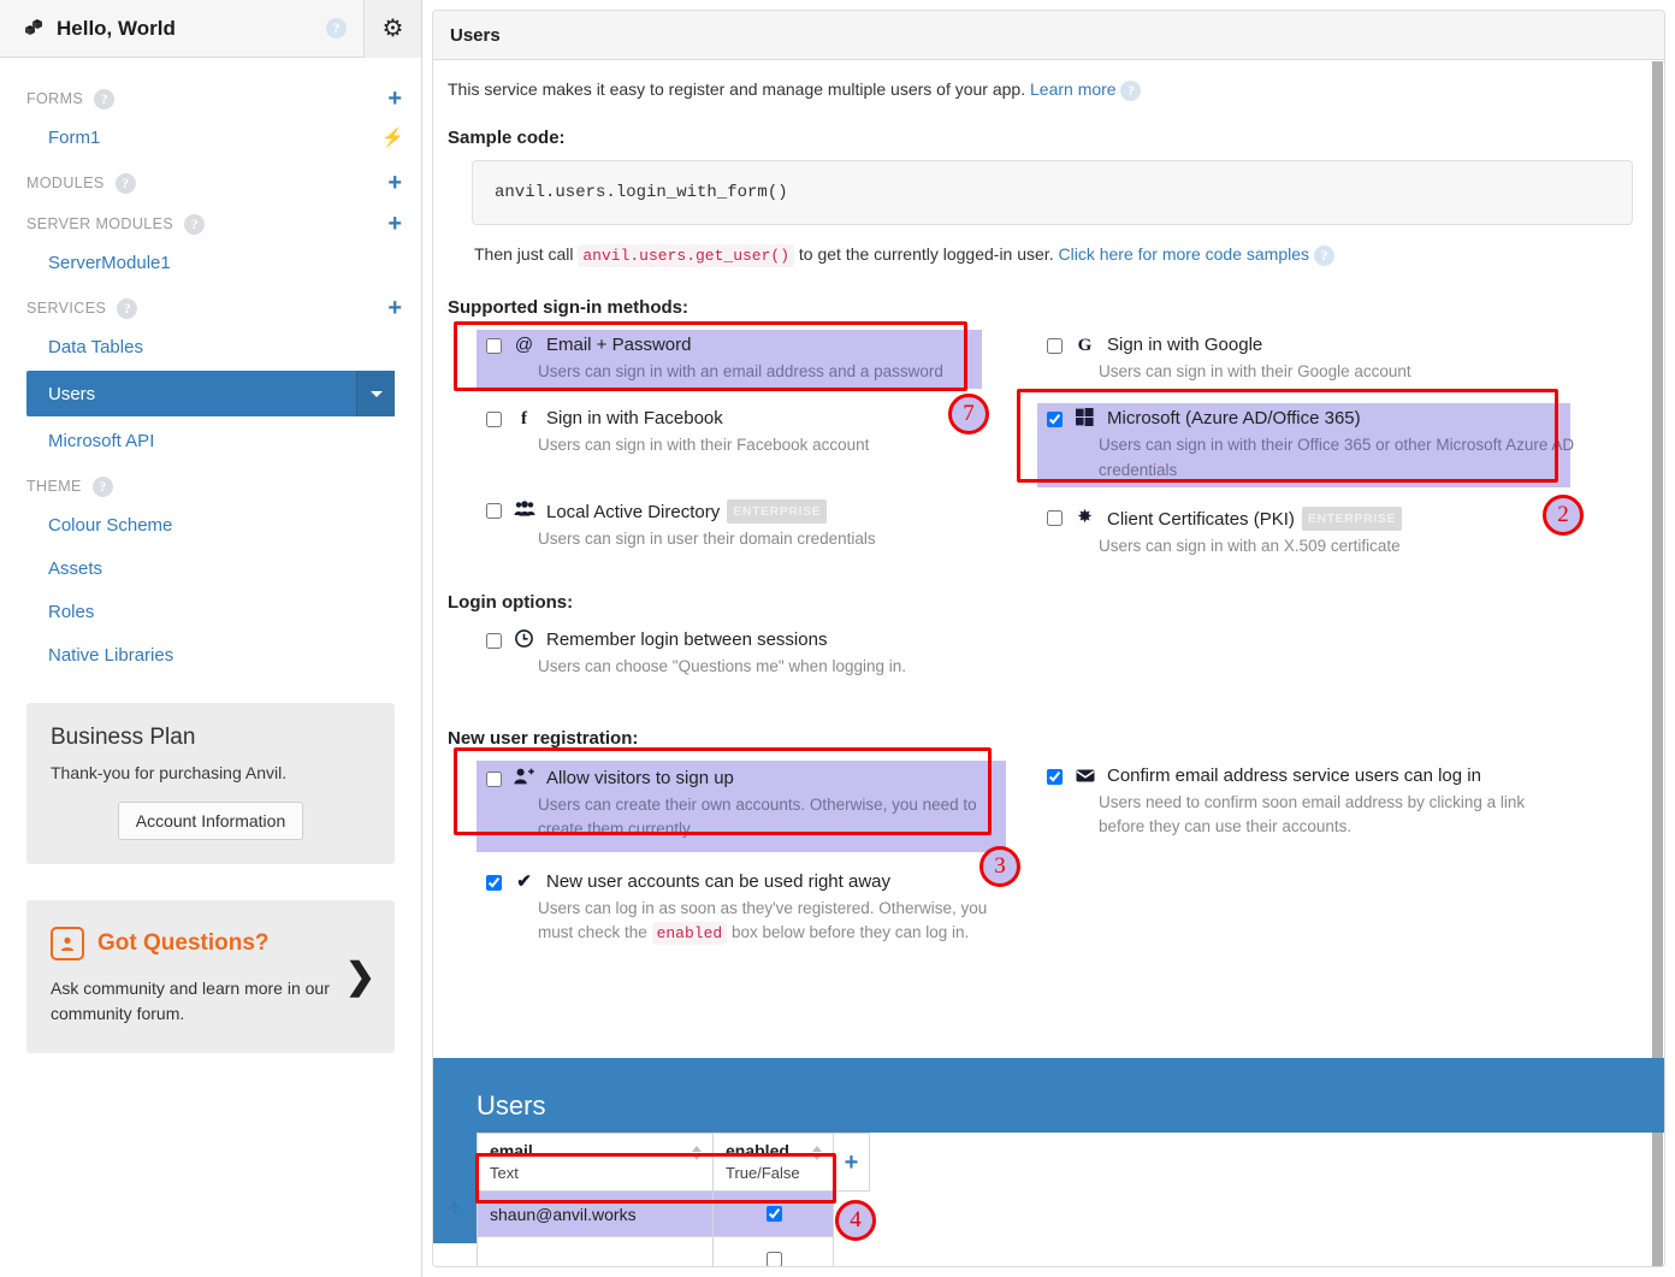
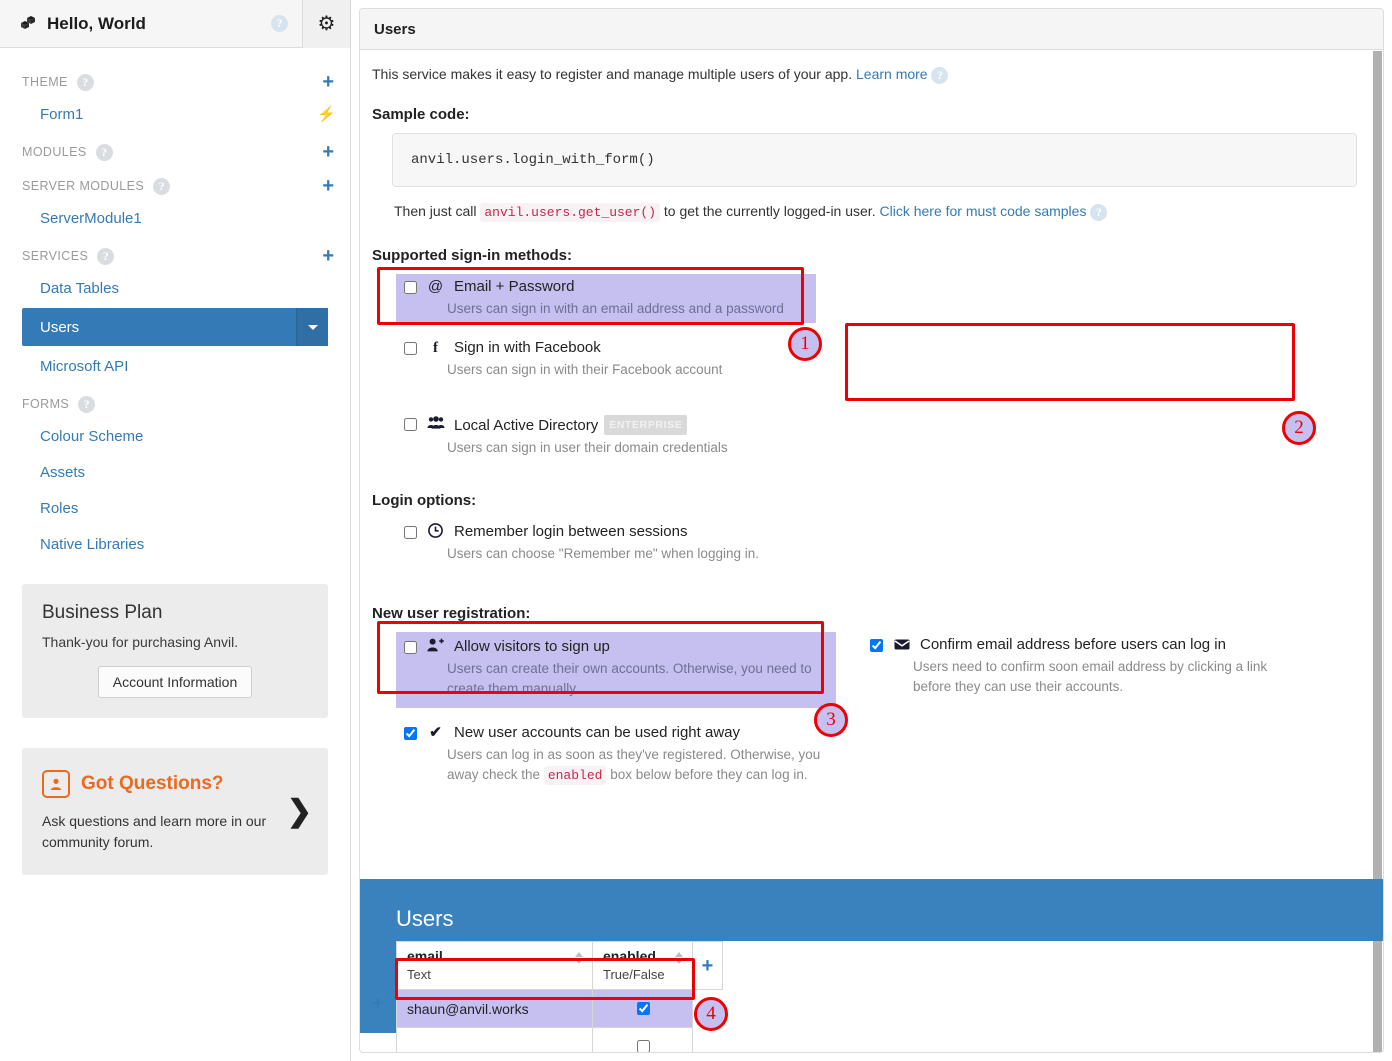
  Hello, World
  ?
  ⚙
- FORMS
+ THEME
  ?
  +
  Form1
  ⚡
  MODULES
  ?
  +
  SERVER MODULES
  ?
  +
  ServerModule1
  SERVICES
  ?
  +
  Data Tables
  Users
  Microsoft API
- THEME
+ FORMS
  ?
  Colour Scheme
  Assets
  Roles
  Native Libraries
  Business Plan
  Thank-you for purchasing Anvil.
  Account Information
  Got Questions?
- Ask community and learn more in our community forum.
+ Ask questions and learn more in our community forum.
  ❯
  Users
  This service makes it easy to register and manage multiple users of your app. Learn more ?
  Sample code:
  anvil.users.login_with_form()
- Then just call anvil.users.get_user() to get the currently logged-in user. Click here for more code samples ?
+ Then just call anvil.users.get_user() to get the currently logged-in user. Click here for must code samples ?
  Supported sign-in methods:
  @
  Email + Password
  Users can sign in with an email address and a password
  f
  Sign in with Facebook
  Users can sign in with their Facebook account
  Local Active Directory ENTERPRISE
  Users can sign in user their domain credentials
- G
- Sign in with Google
- Users can sign in with their Google account
- Microsoft (Azure AD/Office 365)
- Users can sign in with their Office 365 or other Microsoft Azure AD credentials
- ✸
- Client Certificates (PKI) ENTERPRISE
- Users can sign in with an X.509 certificate
  Login options:
  Remember login between sessions
- Users can choose "Questions me" when logging in.
+ Users can choose "Remember me" when logging in.
  New user registration:
  Allow visitors to sign up
- Users can create their own accounts. Otherwise, you need to create them currently.
+ Users can create their own accounts. Otherwise, you need to create them manually.
  ✔
  New user accounts can be used right away
- Users can log in as soon as they've registered. Otherwise, you must check the enabled box below before they can log in.
+ Users can log in as soon as they've registered. Otherwise, you away check the enabled box below before they can log in.
- Confirm email address service users can log in
+ Confirm email address before users can log in
  Users need to confirm soon email address by clicking a link before they can use their accounts.
  Users
  email Text	enabled True/False	+
  shaun@anvil.works
- 7
+ 1
  2
  3
  4
